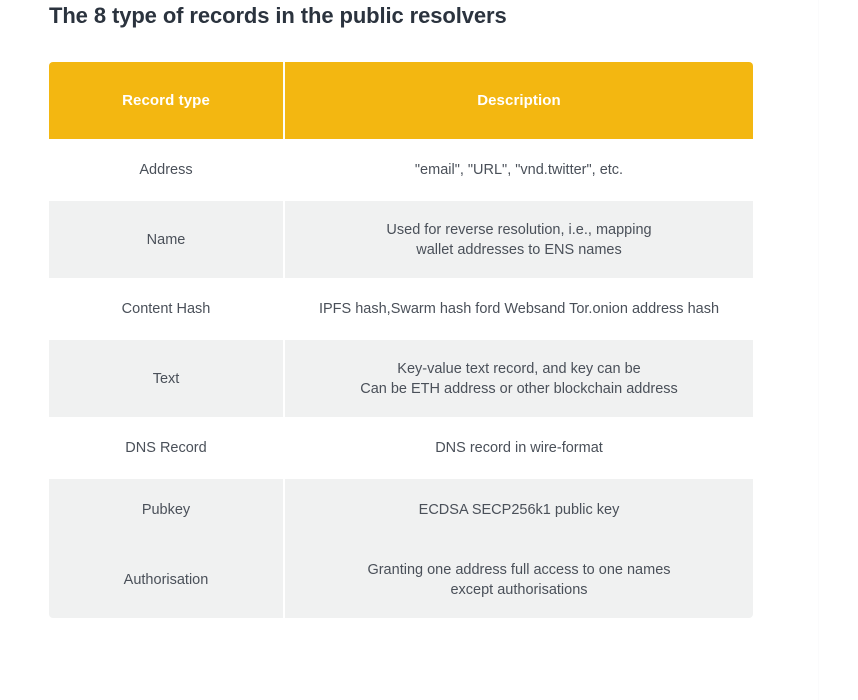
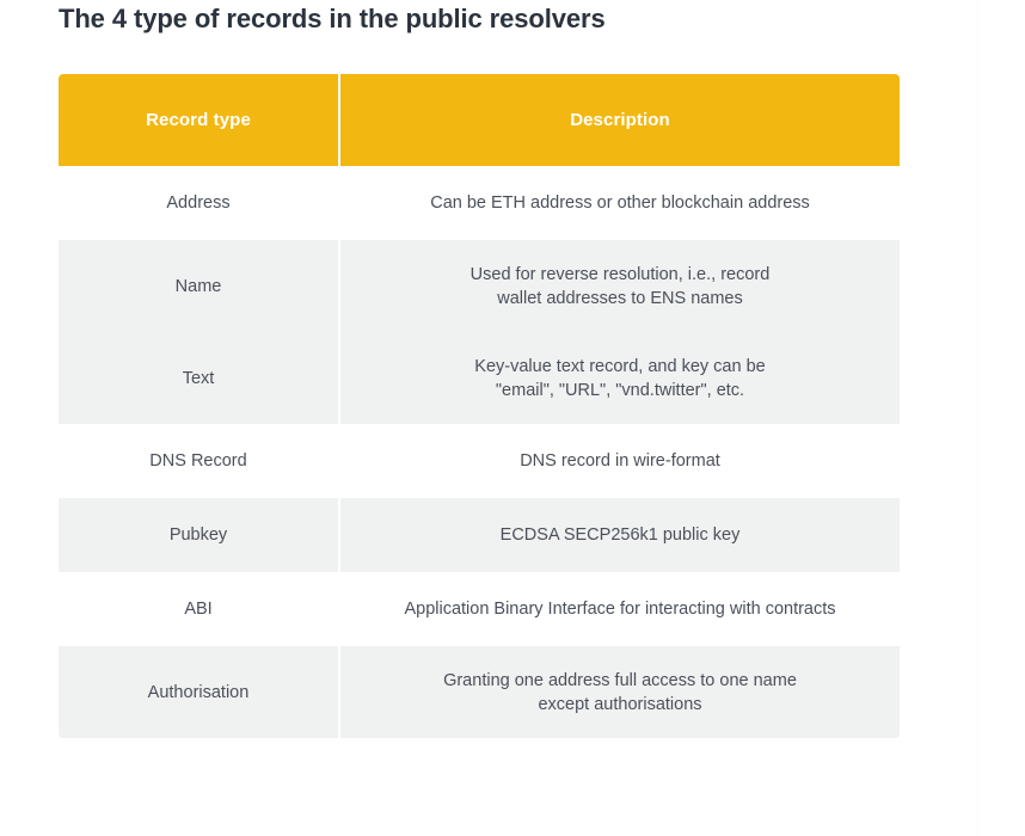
- The 8 type of records in the public resolvers
+ The 4 type of records in the public resolvers
  Record type	Description
- Address	"email", "URL", "vnd.twitter", etc.
+ Address	Can be ETH address or other blockchain address
- Name	Used for reverse resolution, i.e., mapping wallet addresses to ENS names
+ Name	Used for reverse resolution, i.e., record wallet addresses to ENS names
- Content Hash	IPFS hash,Swarm hash ford Websand Tor.onion address hash
- Text	Key-value text record, and key can be Can be ETH address or other blockchain address
+ Text	Key-value text record, and key can be "email", "URL", "vnd.twitter", etc.
  DNS Record	DNS record in wire-format
  Pubkey	ECDSA SECP256k1 public key
+ ABI	Application Binary Interface for interacting with contracts
- Authorisation	Granting one address full access to one names except authorisations
+ Authorisation	Granting one address full access to one name except authorisations
